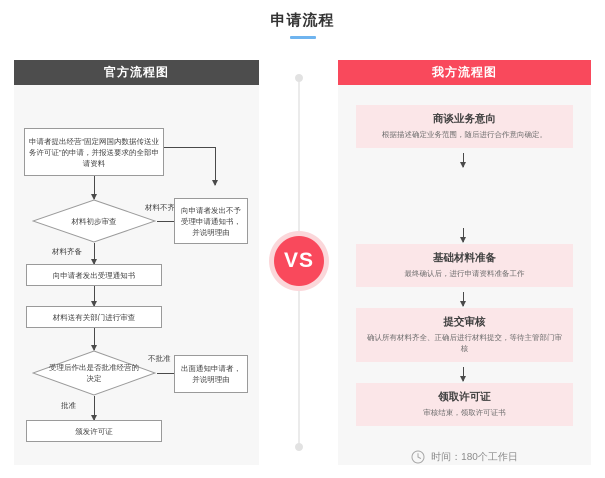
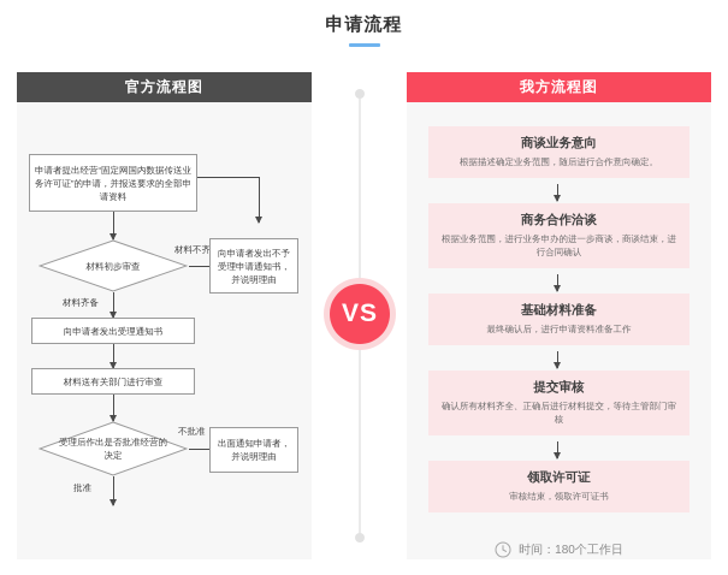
  申请流程
  官方流程图
  申请者提出经营“固定网国内数据传送业务许可证”的申请，并报送要求的全部申请资料
  材料初步审查
  材料不齐
  向申请者发出不予受理申请通知书，并说明理由
  材料齐备
  向申请者发出受理通知书
  材料送有关部门进行审查
  受理后作出是否批准经营的决定
  不批准
  出面通知申请者，并说明理由
  批准
- 颁发许可证
  VS
  我方流程图
  商谈业务意向
  根据描述确定业务范围，随后进行合作意向确定。
+ 商务合作洽谈
+ 根据业务范围，进行业务申办的进一步商谈，商谈结束，进行合同确认
  基础材料准备
  最终确认后，进行申请资料准备工作
  提交审核
  确认所有材料齐全、正确后进行材料提交，等待主管部门审核
  领取许可证
  审核结束，领取许可证书
  时间：180个工作日
